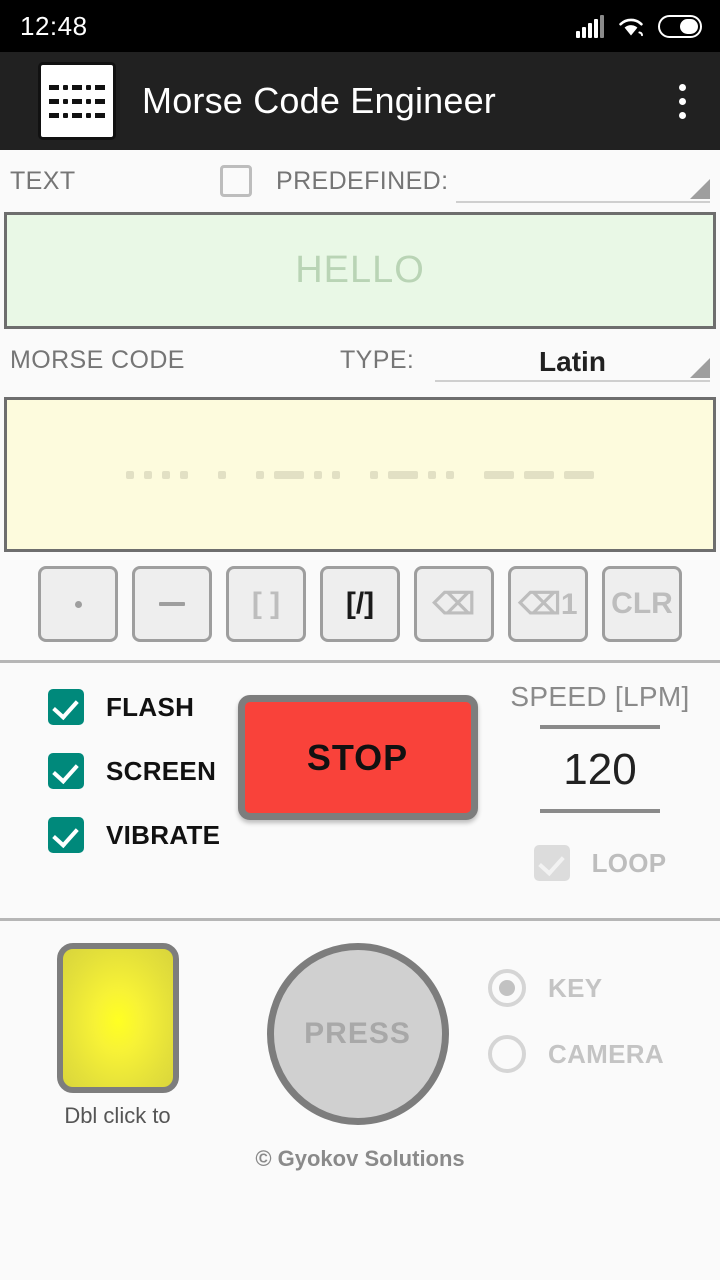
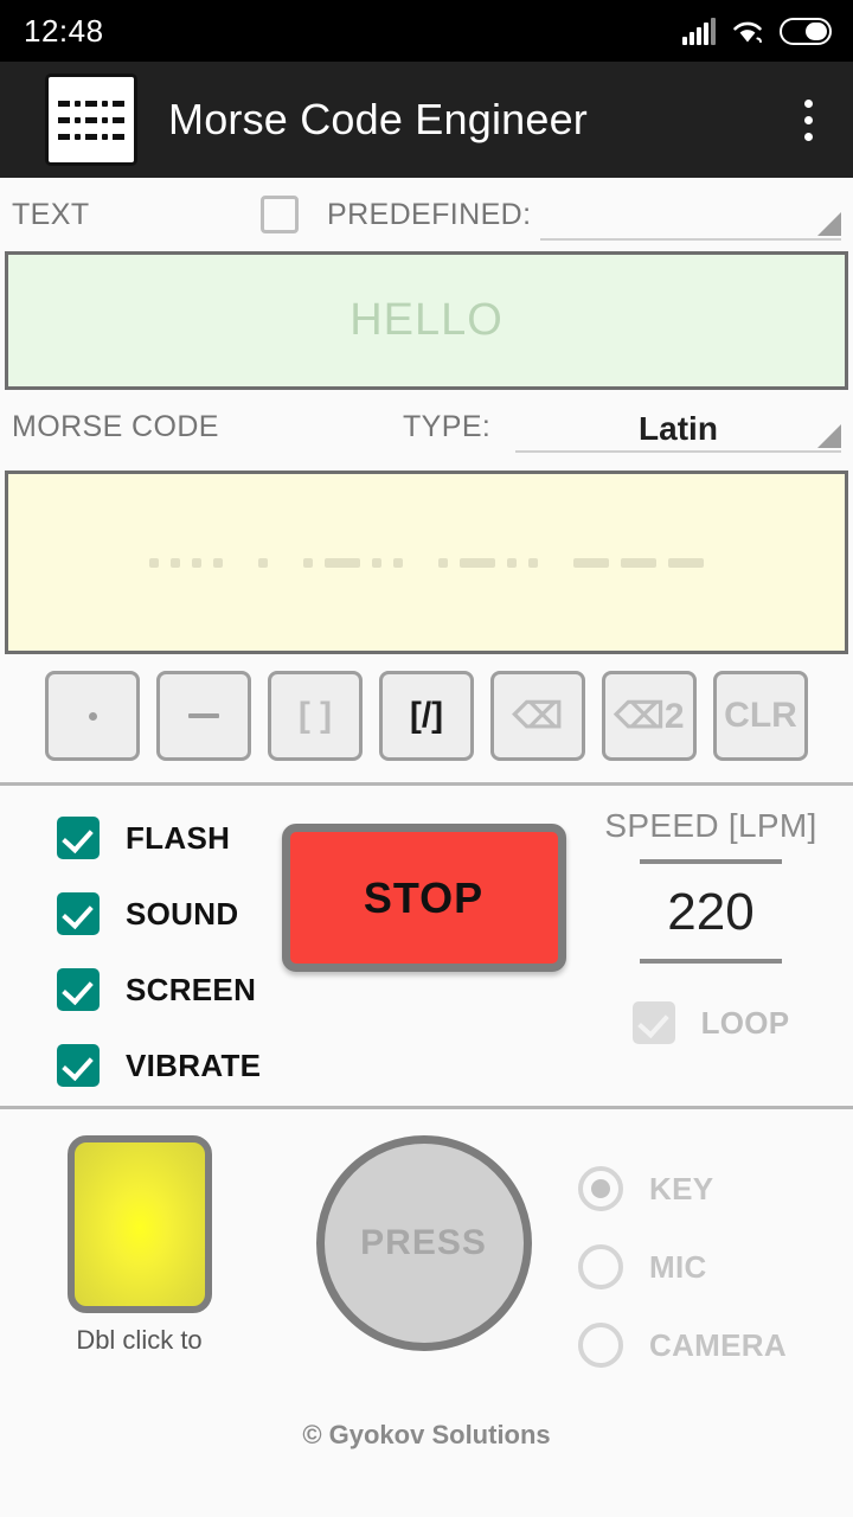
  12:48
  Morse Code Engineer
  TEXT
  PREDEFINED:
  HELLO
  MORSE CODE
  TYPE:
  Latin
  [ ]
  [/]
  ⌫
- ⌫1
+ ⌫2
  CLR
  FLASH
+ SOUND
  SCREEN
  VIBRATE
  STOP
  SPEED [LPM]
- 120
+ 220
  LOOP
  Dbl click to
  PRESS
  KEY
+ MIC
  CAMERA
  © Gyokov Solutions
